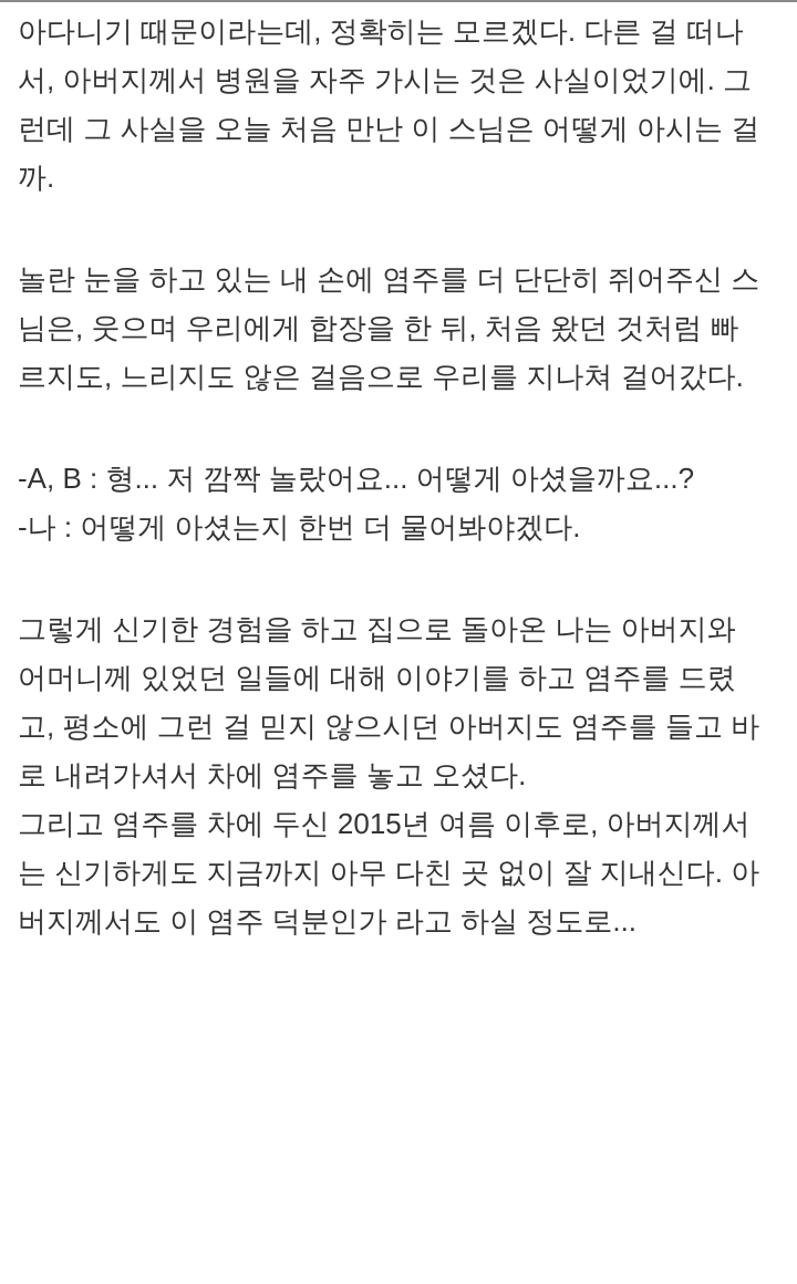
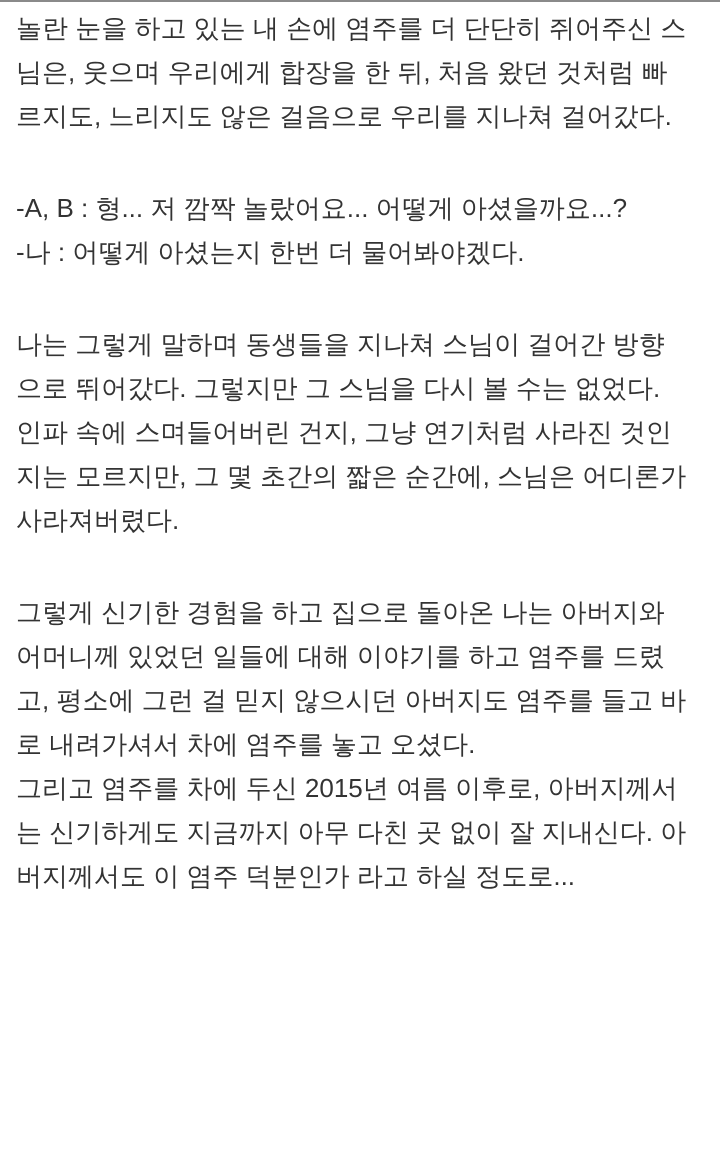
- 아다니기 때문이라는데, 정확히는 모르겠다. 다른 걸 떠나
- 서, 아버지께서 병원을 자주 가시는 것은 사실이었기에. 그
- 런데 그 사실을 오늘 처음 만난 이 스님은 어떻게 아시는 걸
- 까.
  놀란 눈을 하고 있는 내 손에 염주를 더 단단히 쥐어주신 스
  님은, 웃으며 우리에게 합장을 한 뒤, 처음 왔던 것처럼 빠
  르지도, 느리지도 않은 걸음으로 우리를 지나쳐 걸어갔다.
  -A, B : 형... 저 깜짝 놀랐어요... 어떻게 아셨을까요...?
  -나 : 어떻게 아셨는지 한번 더 물어봐야겠다.
+ 나는 그렇게 말하며 동생들을 지나쳐 스님이 걸어간 방향
+ 으로 뛰어갔다. 그렇지만 그 스님을 다시 볼 수는 없었다.
+ 인파 속에 스며들어버린 건지, 그냥 연기처럼 사라진 것인
+ 지는 모르지만, 그 몇 초간의 짧은 순간에, 스님은 어디론가
+ 사라져버렸다.
  그렇게 신기한 경험을 하고 집으로 돌아온 나는 아버지와
  어머니께 있었던 일들에 대해 이야기를 하고 염주를 드렸
  고, 평소에 그런 걸 믿지 않으시던 아버지도 염주를 들고 바
  로 내려가셔서 차에 염주를 놓고 오셨다.
  그리고 염주를 차에 두신 2015년 여름 이후로, 아버지께서
  는 신기하게도 지금까지 아무 다친 곳 없이 잘 지내신다. 아
  버지께서도 이 염주 덕분인가 라고 하실 정도로...
